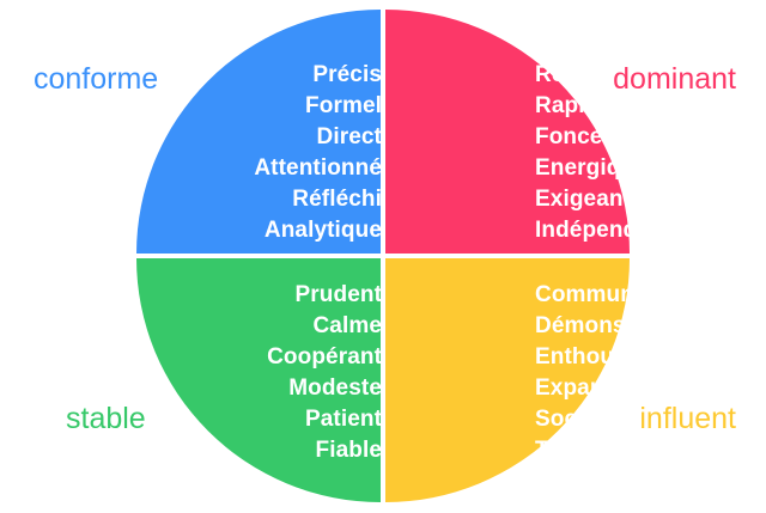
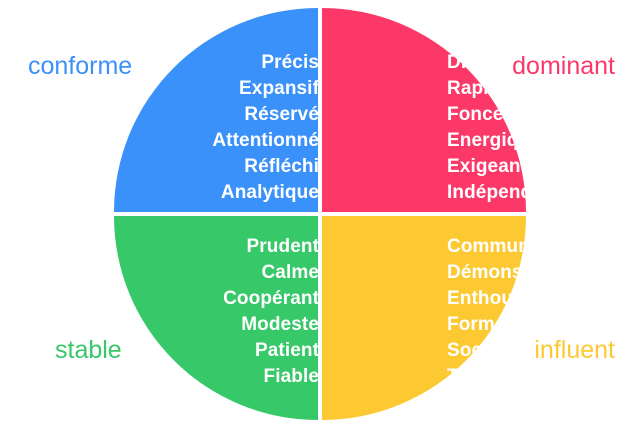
  Précis
- Formel
+ Expansif
- Direct
+ Réservé
  Attentionné
  Réfléchi
  Analytique
- Réservé
+ Direct
  Rapide
  Fonceur
  Energique
  Exigeant
  Indépendant
  Prudent
  Calme
  Coopérant
  Modeste
  Patient
  Fiable
  Communicatif
  Démonstratif
  Enthousiaste
- Expansif
+ Formel
  Sociable
  Tonique
  conforme
  dominant
  stable
  influent
